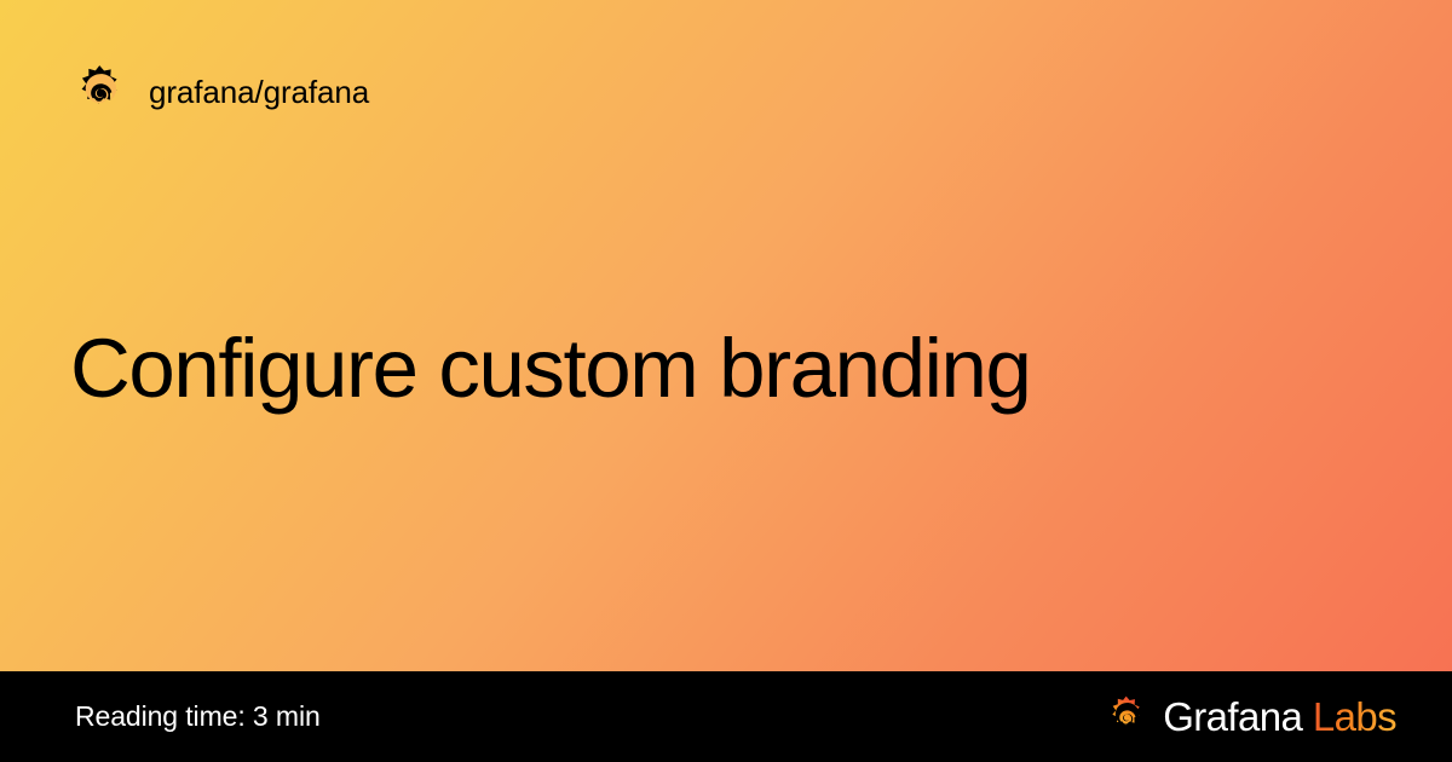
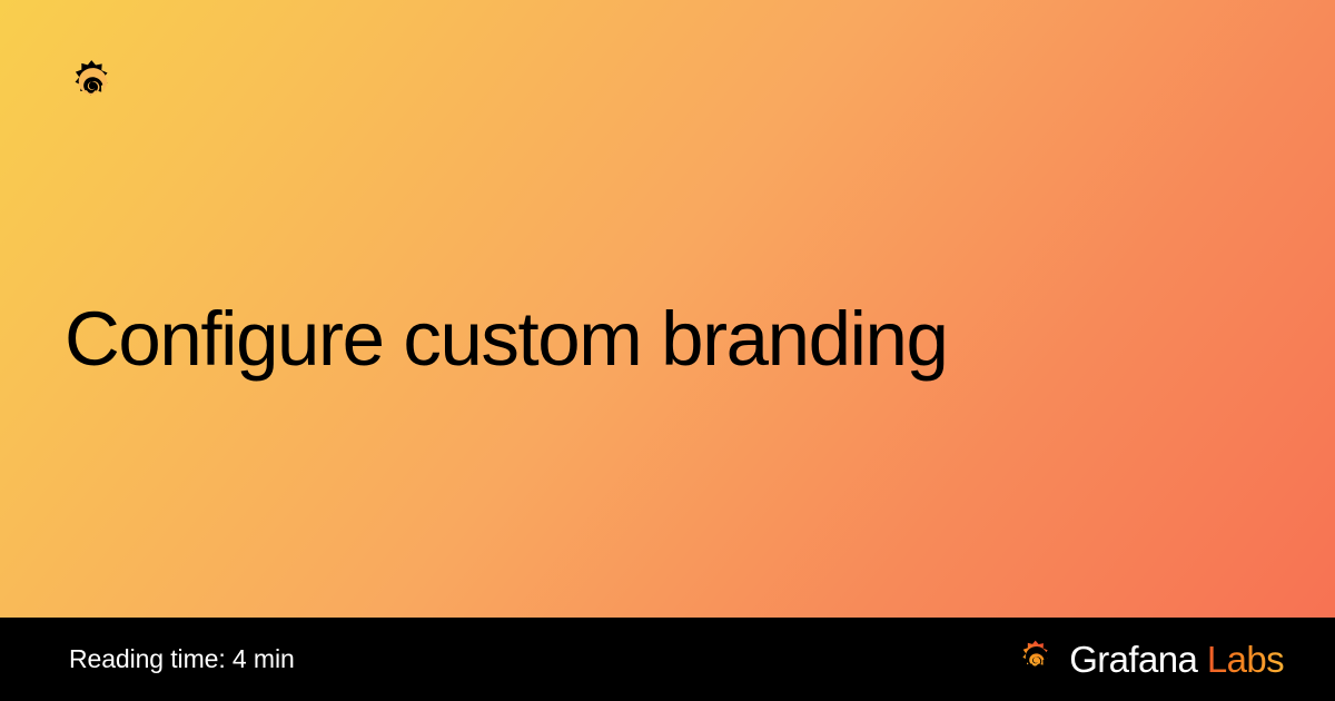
- grafana/grafana
  Configure custom branding
- Reading time: 3 min
+ Reading time: 4 min
  Grafana Labs
